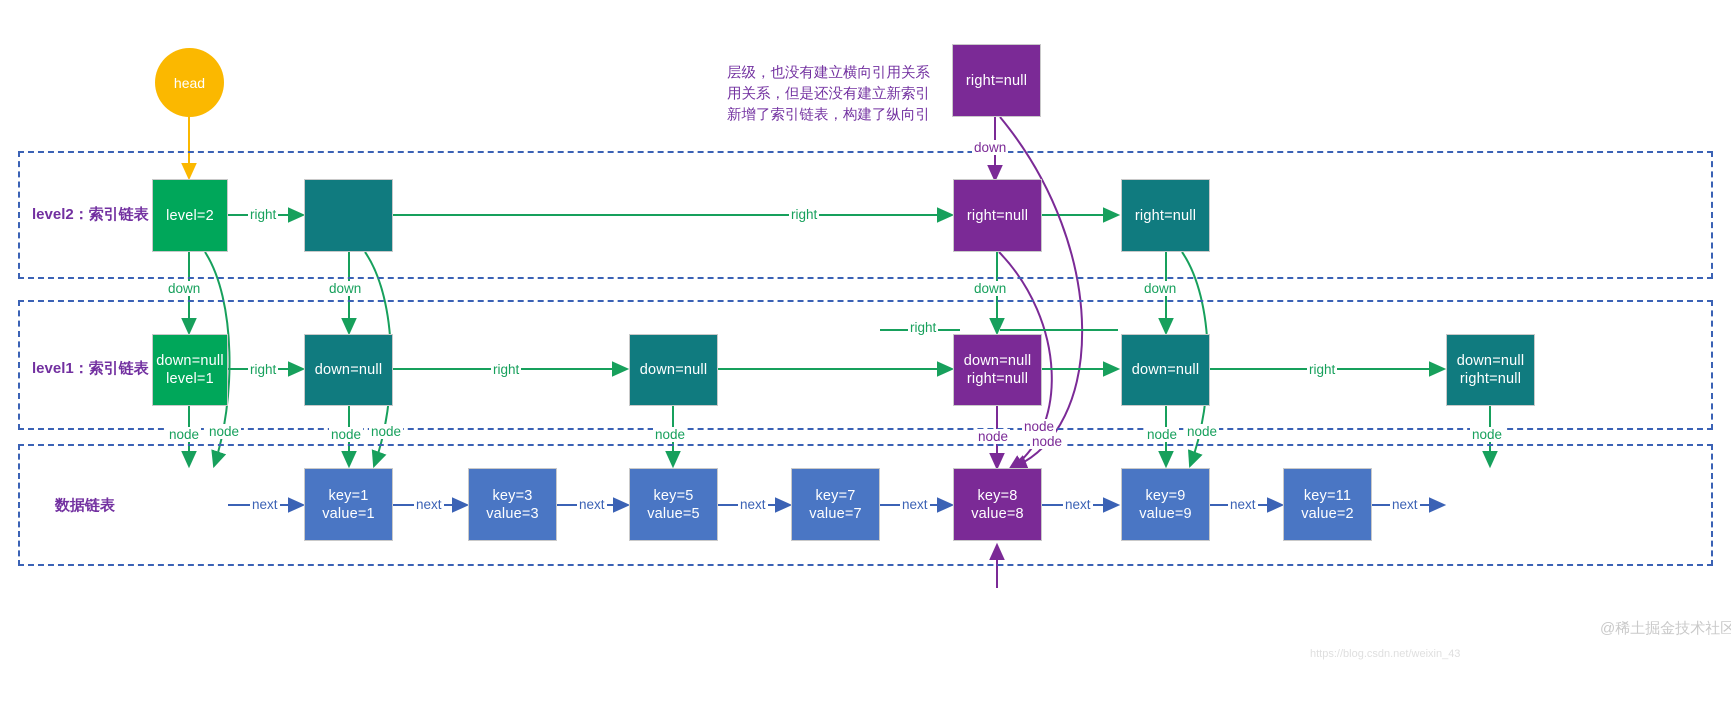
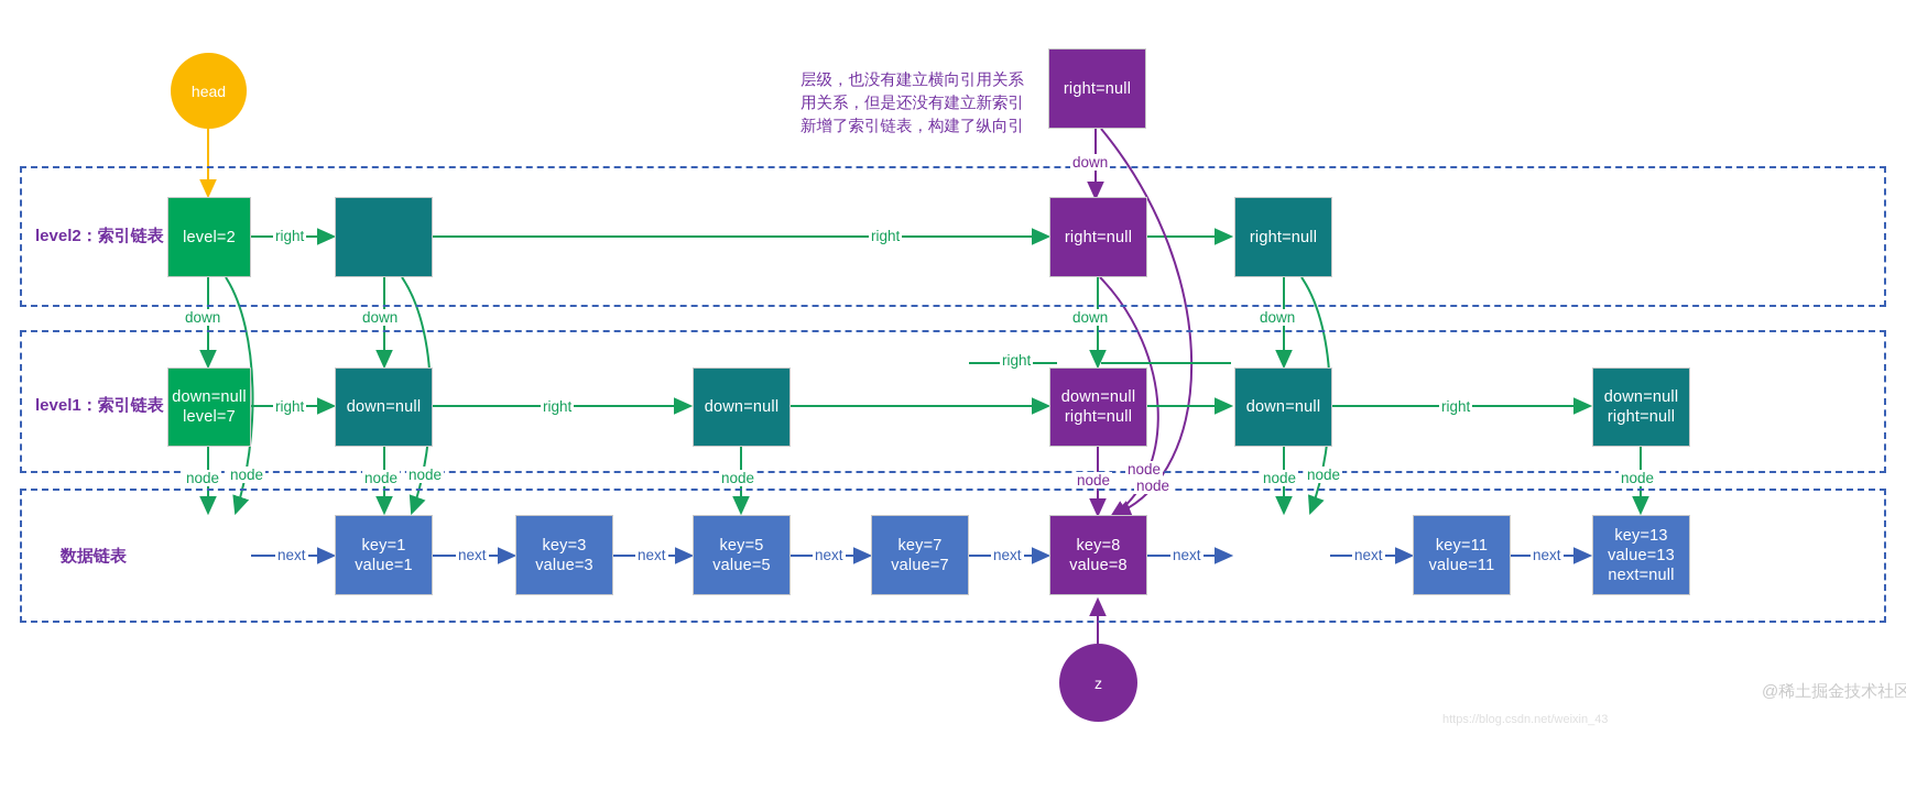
  level2：索引链表
  level1：索引链表
  数据链表
  head
  层级，也没有建立横向引用关系
  用关系，但是还没有建立新索引
  新增了索引链表，构建了纵向引
  right=null
  level=2
  right=null
  right=null
  down=null
- level=1
+ level=7
  down=null
  down=null
  down=null
  right=null
  down=null
  down=null
  right=null
  key=1
  value=1
  key=3
  value=3
  key=5
  value=5
  key=7
  value=7
  key=8
  value=8
- key=9
- value=9
  key=11
- value=2
+ value=11
+ key=13
+ value=13
+ next=null
+ z
  down
  right
  right
  down
  down
  down
  down
  right
  right
  right
  right
  node
  node
  node
  node
  node
  node
  node
  node
  node
  node
  node
  next
  next
  next
  next
  next
  next
  next
  next
  @稀土掘金技术社区
  https://blog.csdn.net/weixin_43
